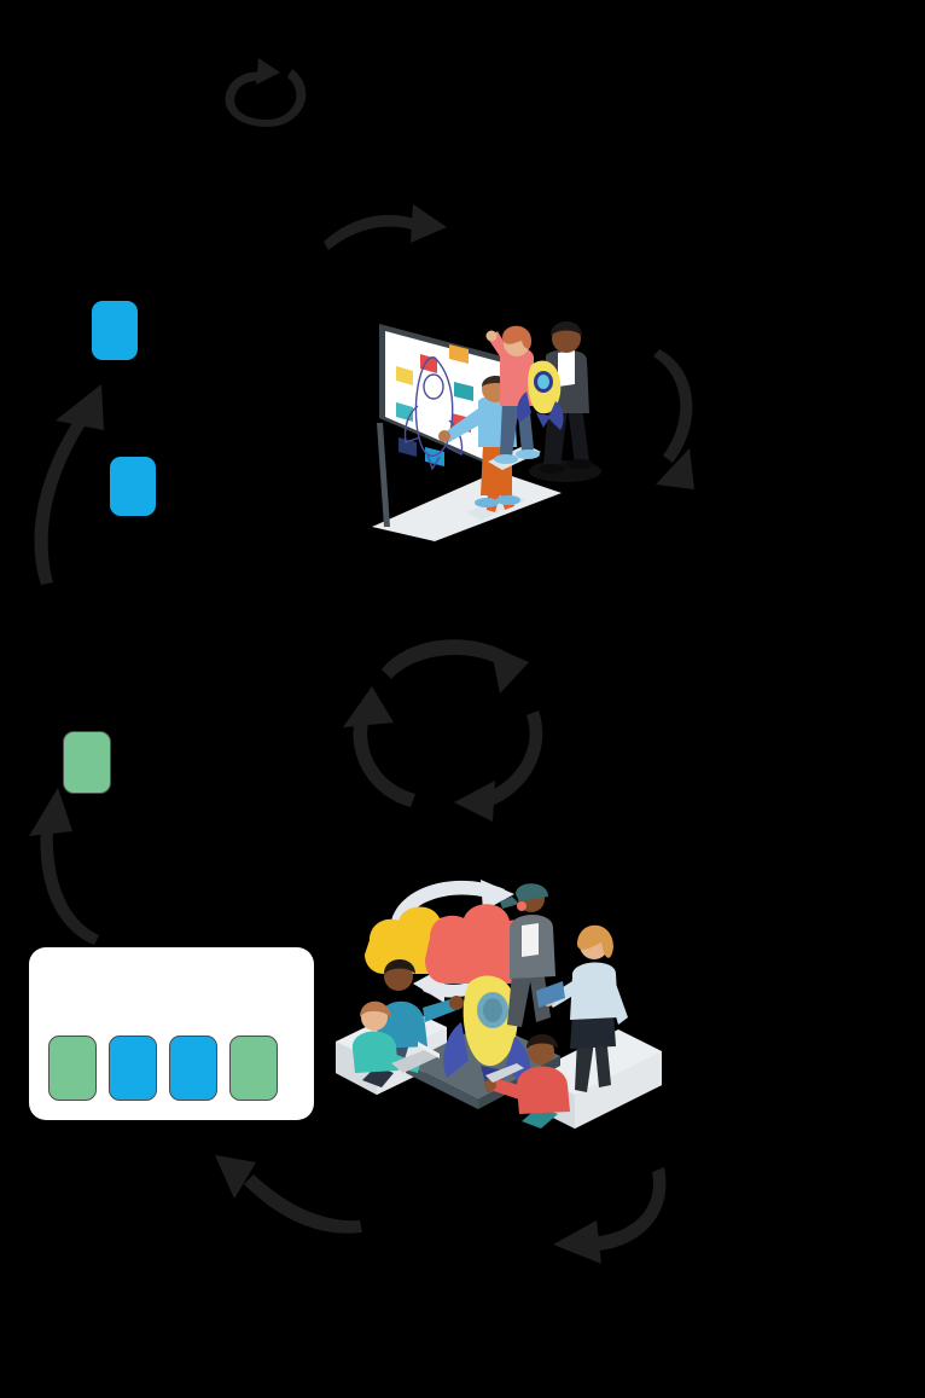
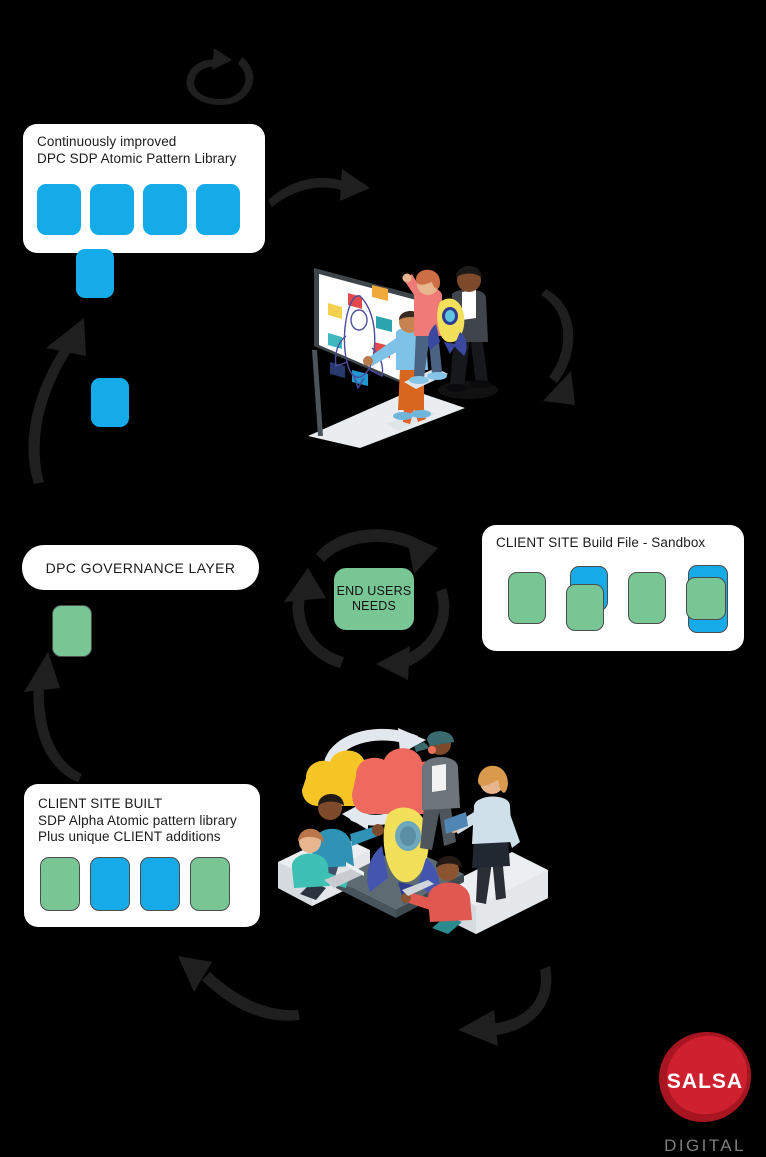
+ Continuously improved
+ DPC SDP Atomic Pattern Library
+ DPC GOVERNANCE LAYER
+ END USERS
+ NEEDS
+ CLIENT SITE Build File - Sandbox
+ CLIENT SITE BUILT
+ SDP Alpha Atomic pattern library
+ Plus unique CLIENT additions
+ SALSA
+ DIGITAL
